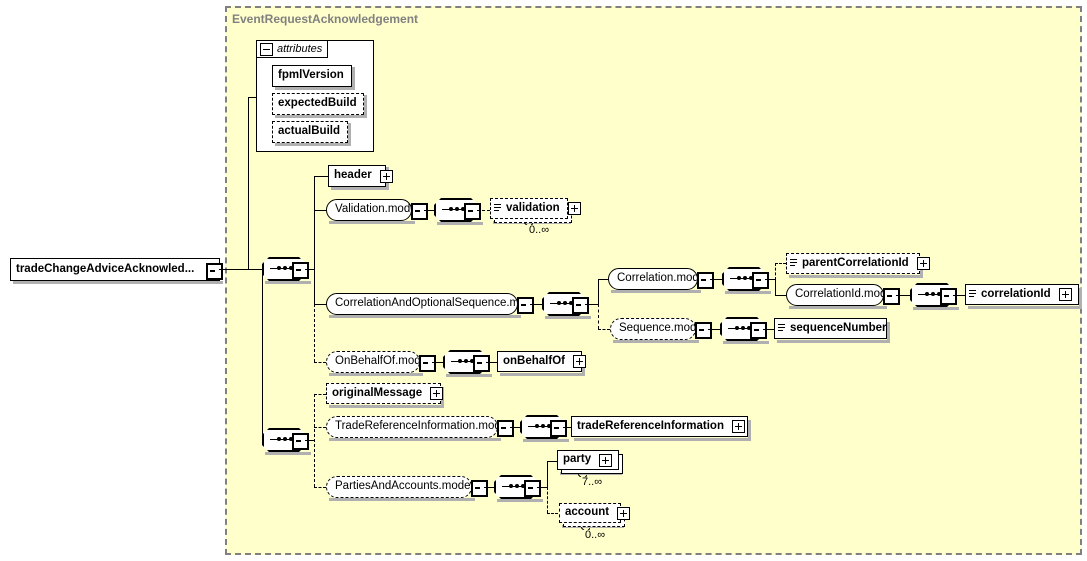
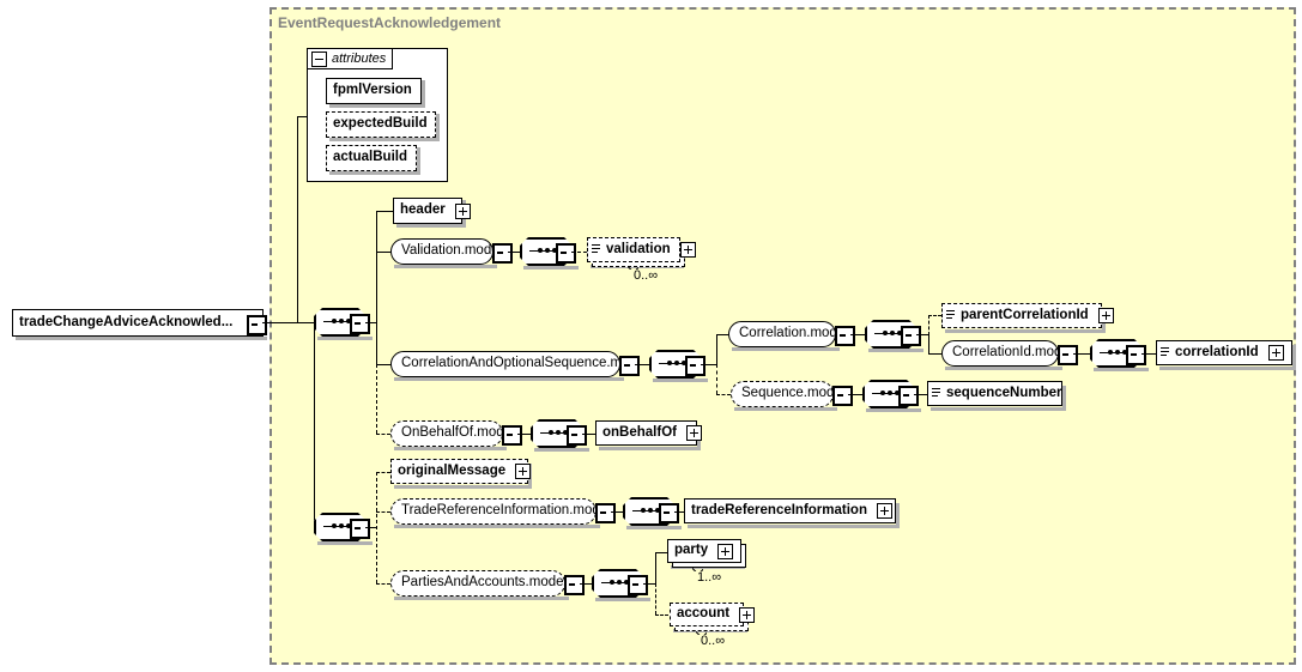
  EventRequestAcknowledgement
  tradeChangeAdviceAcknowled...
  attributes
  fpmlVersion
  expectedBuild
  actualBuild
  header
  Validation.mod
  validation
  0..∞
  CorrelationAndOptionalSequence.m
  Correlation.mod
  parentCorrelationId
  CorrelationId.mo
  correlationId
  Sequence.mod
  sequenceNumber
  OnBehalfOf.mod
  onBehalfOf
  originalMessage
  TradeReferenceInformation.mo
  tradeReferenceInformation
  PartiesAndAccounts.mode
  party
- 7..∞
+ 1..∞
  account
  0..∞
